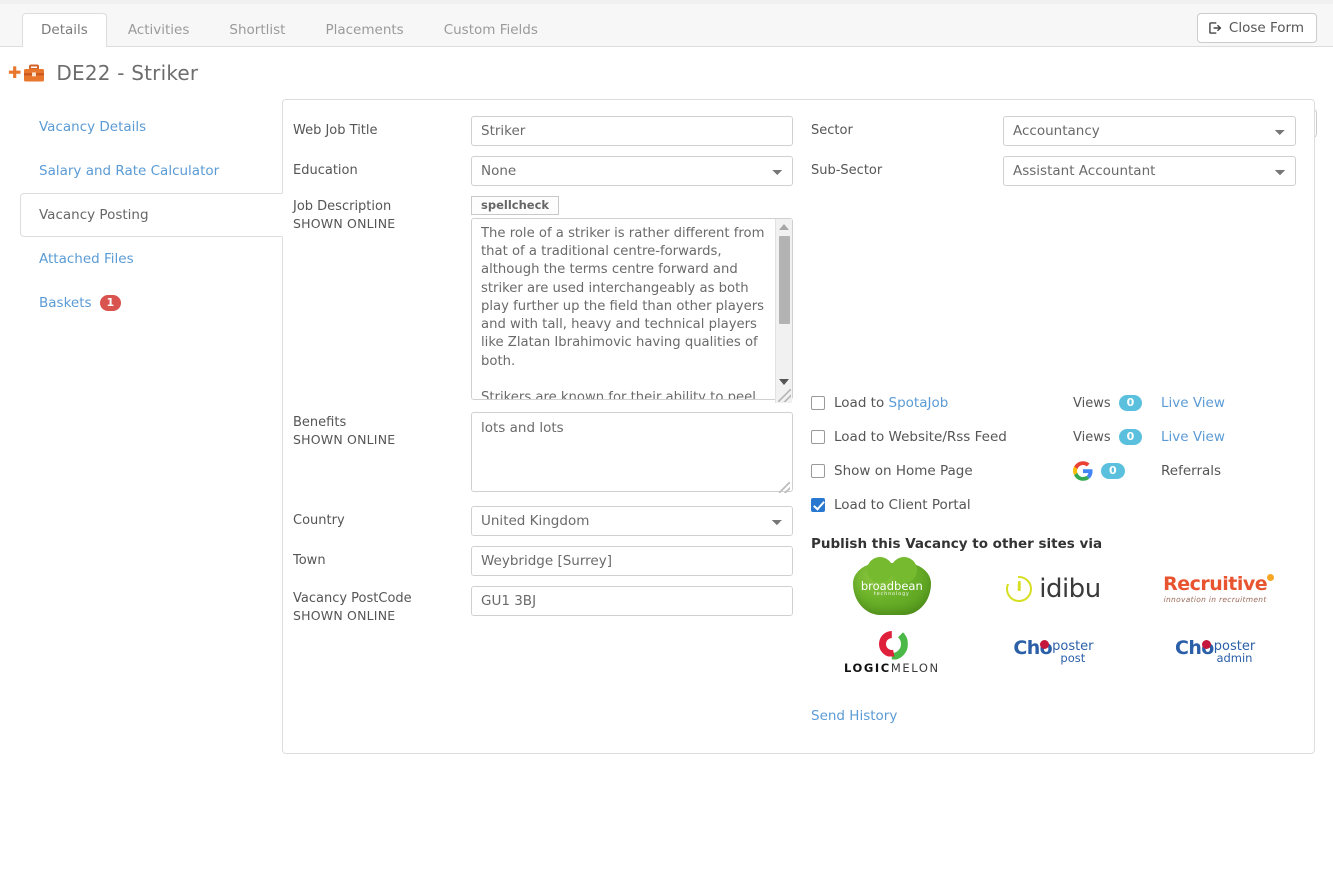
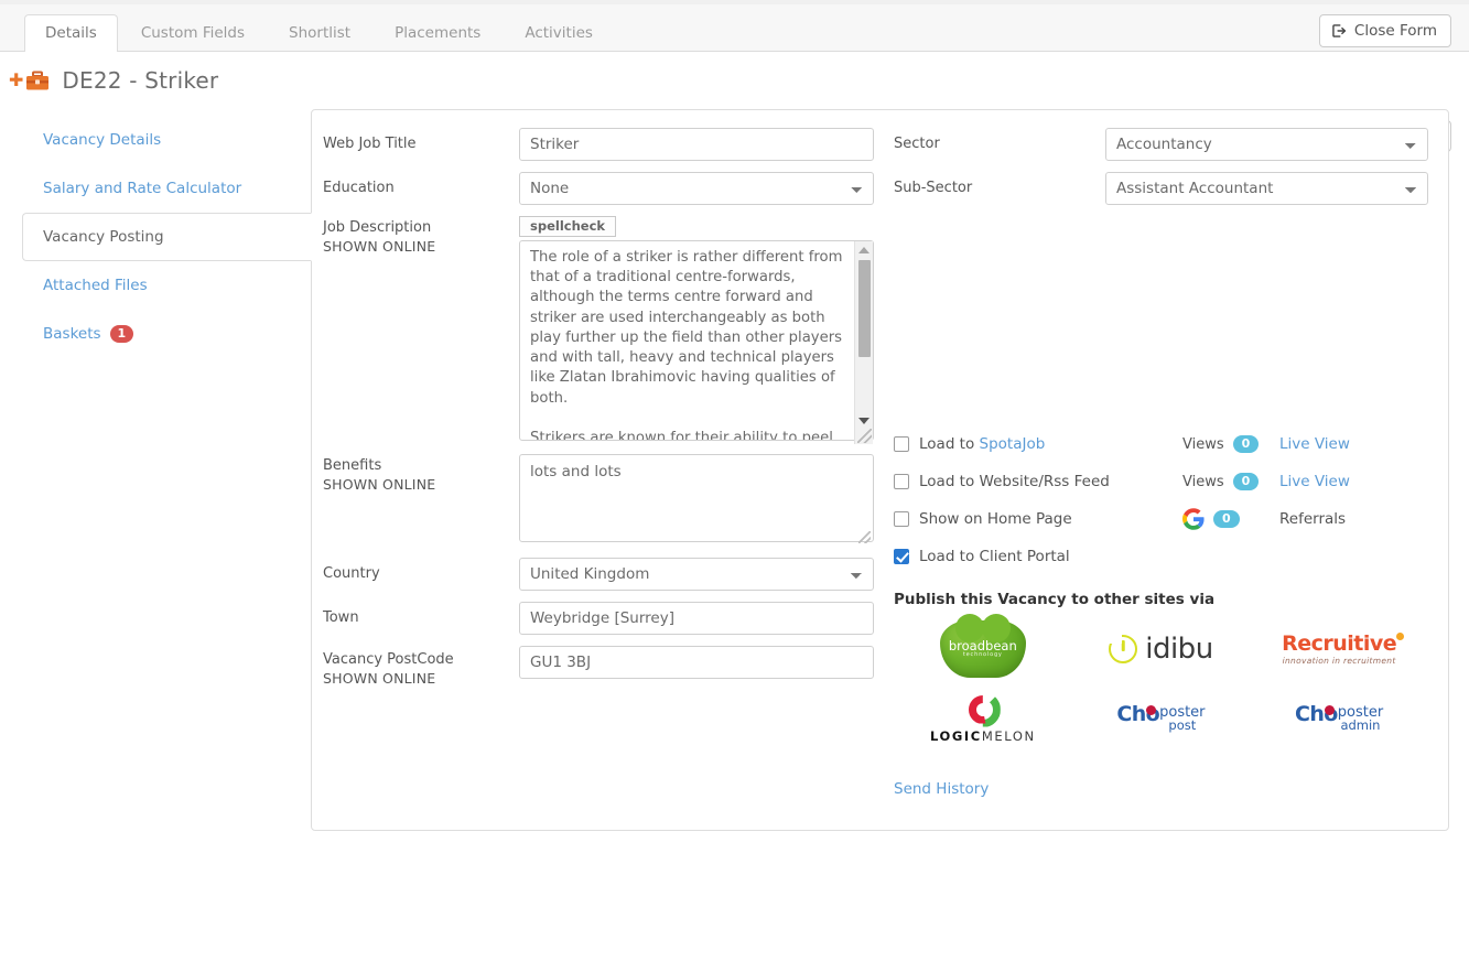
  Details
- Activities
+ Custom Fields
  Shortlist
  Placements
- Custom Fields
+ Activities
  Close Form
  ✚
  DE22 - Striker
  Vacancy Details
  Salary and Rate Calculator
  Vacancy Posting
  Attached Files
  Baskets
  1
  Web Job Title
  Striker
  Education
  None
  Job Description
  SHOWN ONLINE
  spellcheck
  Benefits
  SHOWN ONLINE
  lots and lots
  Country
  United Kingdom
  Town
  Weybridge [Surrey]
  Vacancy PostCode
  SHOWN ONLINE
  GU1 3BJ
  Sector
  Accountancy
  Sub-Sector
  Assistant Accountant
  Load to SpotaJob
  Load to Website/Rss Feed
  Show on Home Page
  Load to Client Portal
  Views
  0
  Views
  0
  0
  Live View
  Live View
  Referrals
  Publish this Vacancy to other sites via
  broadbean
  idibu
  Recruitive
  innovation in recruitment
  LOGICMELON
  poster
  post
  poster
  admin
  Send History
